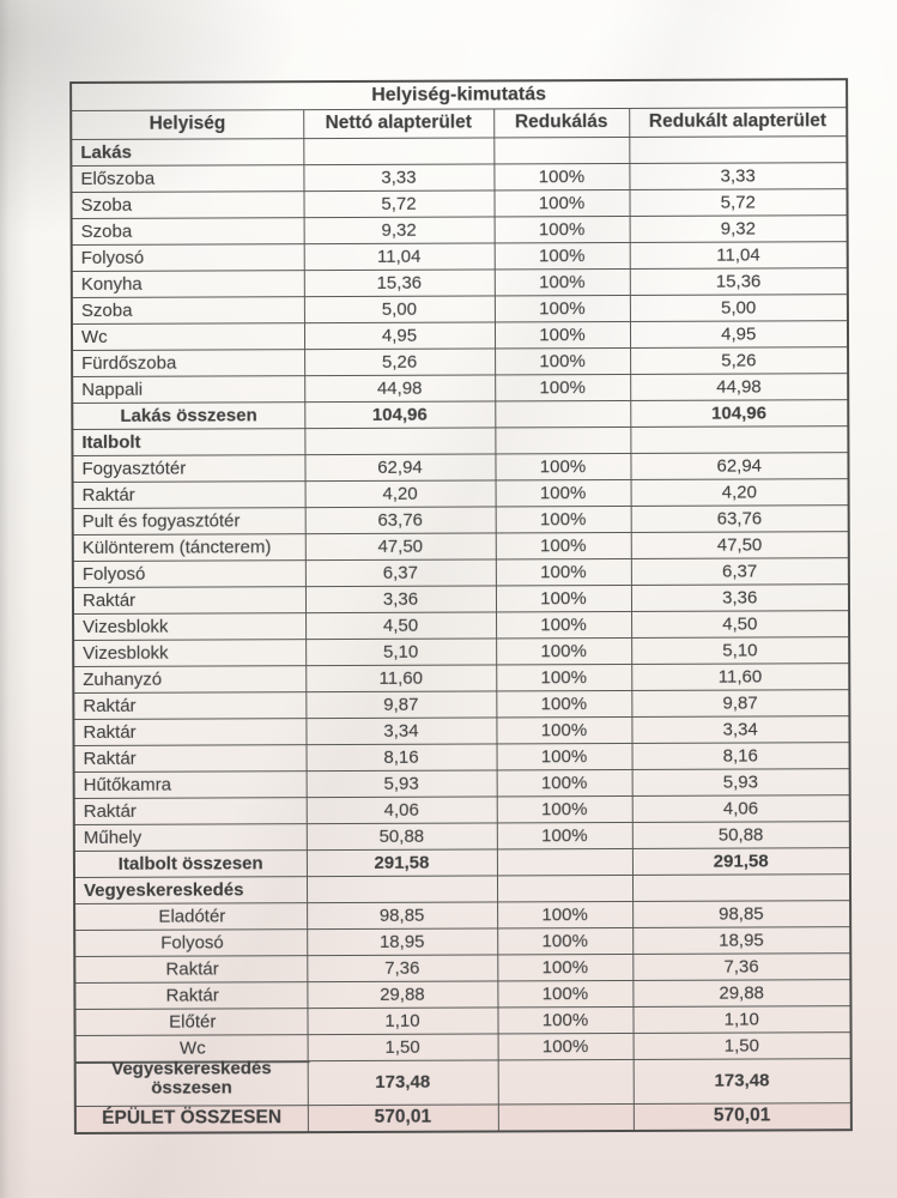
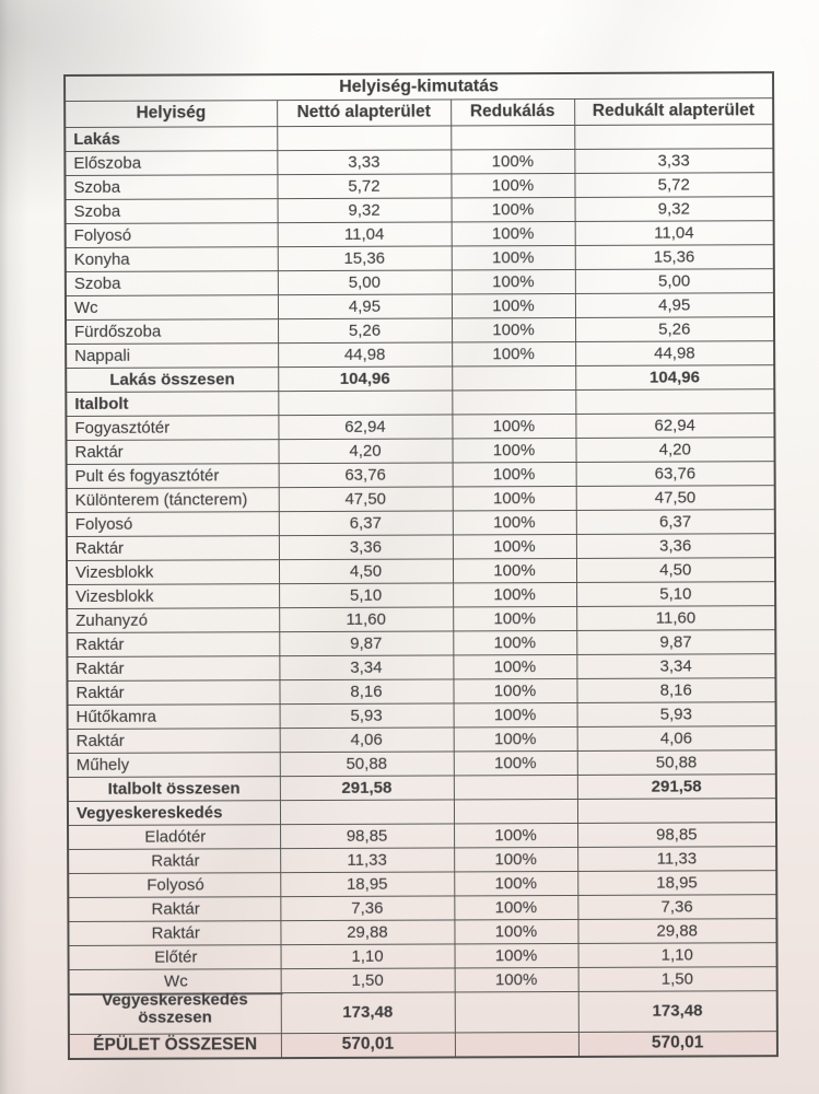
  Helyiség-kimutatás
  Helyiség	Nettó alapterület	Redukálás	Redukált alapterület
  Lakás
  Előszoba	3,33	100%	3,33
  Szoba	5,72	100%	5,72
  Szoba	9,32	100%	9,32
  Folyosó	11,04	100%	11,04
  Konyha	15,36	100%	15,36
  Szoba	5,00	100%	5,00
  Wc	4,95	100%	4,95
  Fürdőszoba	5,26	100%	5,26
  Nappali	44,98	100%	44,98
  Lakás összesen	104,96		104,96
  Italbolt
  Fogyasztótér	62,94	100%	62,94
  Raktár	4,20	100%	4,20
  Pult és fogyasztótér	63,76	100%	63,76
  Különterem (táncterem)	47,50	100%	47,50
  Folyosó	6,37	100%	6,37
  Raktár	3,36	100%	3,36
  Vizesblokk	4,50	100%	4,50
  Vizesblokk	5,10	100%	5,10
  Zuhanyzó	11,60	100%	11,60
  Raktár	9,87	100%	9,87
  Raktár	3,34	100%	3,34
  Raktár	8,16	100%	8,16
  Hűtőkamra	5,93	100%	5,93
  Raktár	4,06	100%	4,06
  Műhely	50,88	100%	50,88
  Italbolt összesen	291,58		291,58
  Vegyeskereskedés
  Eladótér	98,85	100%	98,85
+ Raktár	11,33	100%	11,33
  Folyosó	18,95	100%	18,95
  Raktár	7,36	100%	7,36
  Raktár	29,88	100%	29,88
  Előtér	1,10	100%	1,10
  Wc	1,50	100%	1,50
  Vegyeskereskedés összesen	173,48		173,48
  ÉPÜLET ÖSSZESEN	570,01		570,01
